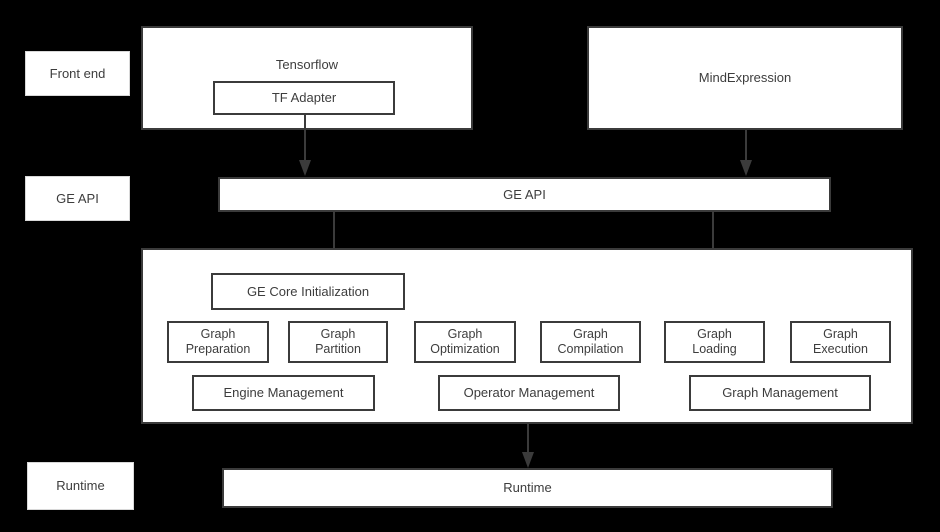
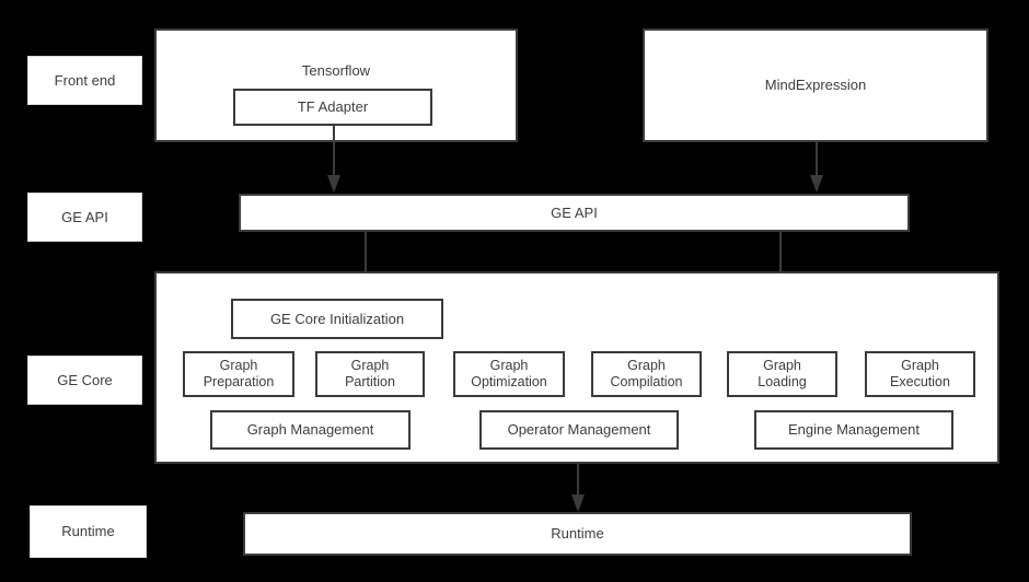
  Front end
  GE API
+ GE Core
  Runtime
  Tensorflow
  TF Adapter
  MindExpression
  GE API
  GE Core Initialization
  Graph
  Preparation
  Graph
  Partition
  Graph
  Optimization
  Graph
  Compilation
  Graph
  Loading
  Graph
  Execution
- Engine Management
+ Graph Management
  Operator Management
- Graph Management
+ Engine Management
  Runtime
